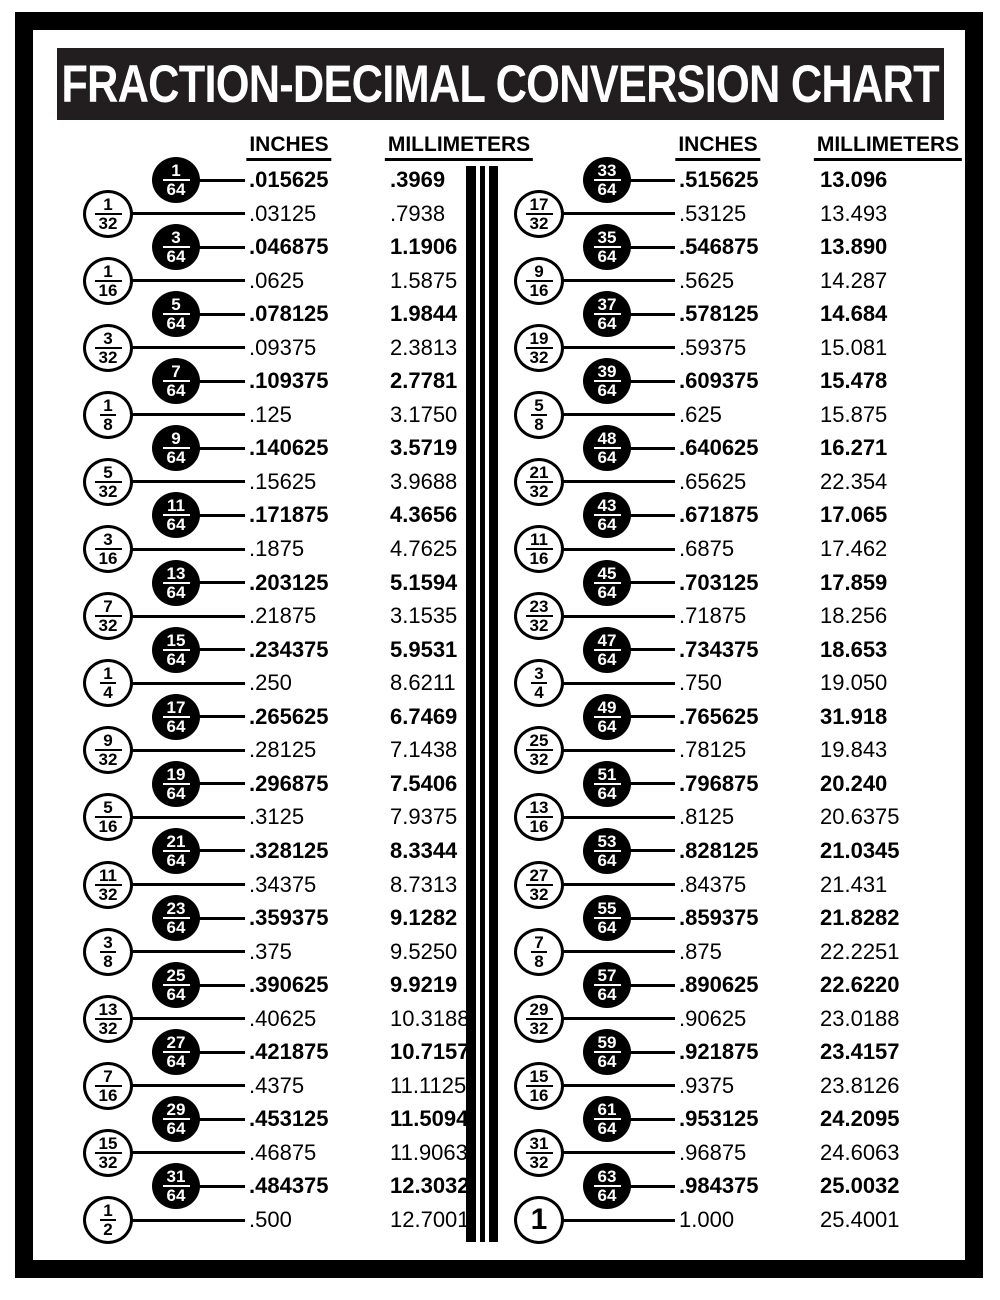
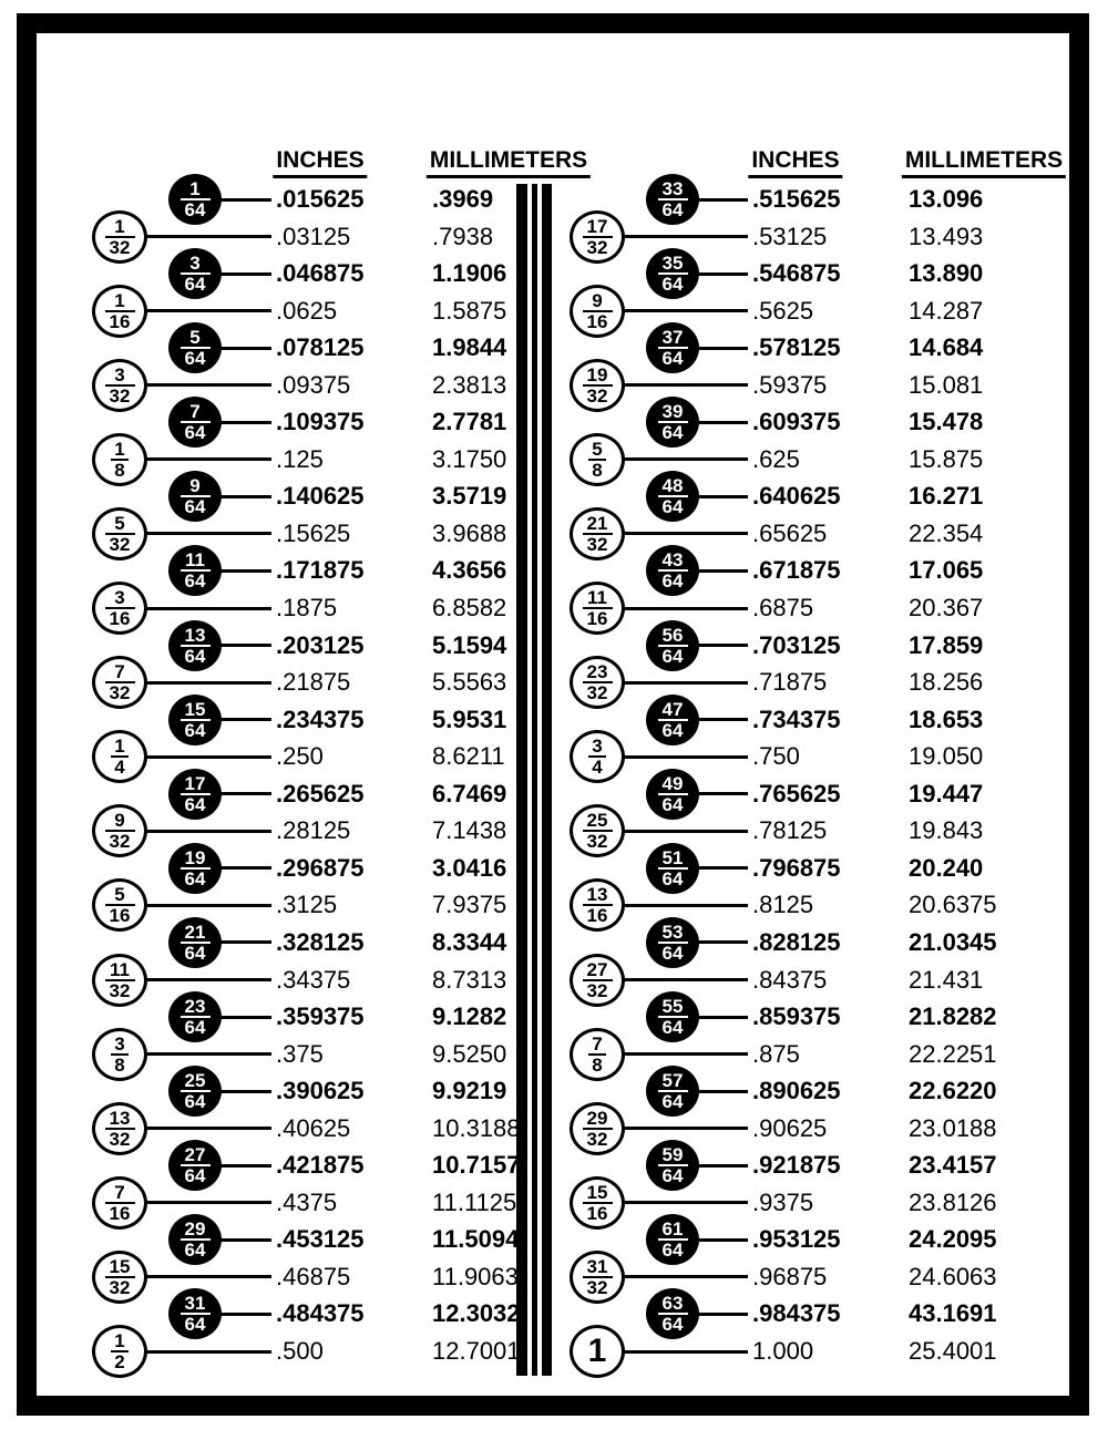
- FRACTION-DECIMAL CONVERSION CHART
  INCHES
  MILLIMETERS
  INCHES
  MILLIMETERS
  1
  64
  .015625
  .3969
  1
  32
  .03125
  .7938
  3
  64
  .046875
  1.1906
  1
  16
  .0625
  1.5875
  5
  64
  .078125
  1.9844
  3
  32
  .09375
  2.3813
  7
  64
  .109375
  2.7781
  1
  8
  .125
  3.1750
  9
  64
  .140625
  3.5719
  5
  32
  .15625
  3.9688
  11
  64
  .171875
  4.3656
  3
  16
  .1875
- 4.7625
+ 6.8582
  13
  64
  .203125
  5.1594
  7
  32
  .21875
- 3.1535
+ 5.5563
  15
  64
  .234375
  5.9531
  1
  4
  .250
  8.6211
  17
  64
  .265625
  6.7469
  9
  32
  .28125
  7.1438
  19
  64
  .296875
- 7.5406
+ 3.0416
  5
  16
  .3125
  7.9375
  21
  64
  .328125
  8.3344
  11
  32
  .34375
  8.7313
  23
  64
  .359375
  9.1282
  3
  8
  .375
  9.5250
  25
  64
  .390625
  9.9219
  13
  32
  .40625
  10.3188
  27
  64
  .421875
  10.7157
  7
  16
  .4375
  11.1125
  29
  64
  .453125
  11.5094
  15
  32
  .46875
  11.9063
  31
  64
  .484375
  12.3032
  1
  2
  .500
  12.7001
  33
  64
  .515625
  13.096
  17
  32
  .53125
  13.493
  35
  64
  .546875
  13.890
  9
  16
  .5625
  14.287
  37
  64
  .578125
  14.684
  19
  32
  .59375
  15.081
  39
  64
  .609375
  15.478
  5
  8
  .625
  15.875
  48
  64
  .640625
  16.271
  21
  32
  .65625
  22.354
  43
  64
  .671875
  17.065
  11
  16
  .6875
- 17.462
+ 20.367
- 45
+ 56
  64
  .703125
  17.859
  23
  32
  .71875
  18.256
  47
  64
  .734375
  18.653
  3
  4
  .750
  19.050
  49
  64
  .765625
- 31.918
+ 19.447
  25
  32
  .78125
  19.843
  51
  64
  .796875
  20.240
  13
  16
  .8125
  20.6375
  53
  64
  .828125
  21.0345
  27
  32
  .84375
  21.431
  55
  64
  .859375
  21.8282
  7
  8
  .875
  22.2251
  57
  64
  .890625
  22.6220
  29
  32
  .90625
  23.0188
  59
  64
  .921875
  23.4157
  15
  16
  .9375
  23.8126
  61
  64
  .953125
  24.2095
  31
  32
  .96875
  24.6063
  63
  64
  .984375
- 25.0032
+ 43.1691
  1
  1.000
  25.4001
